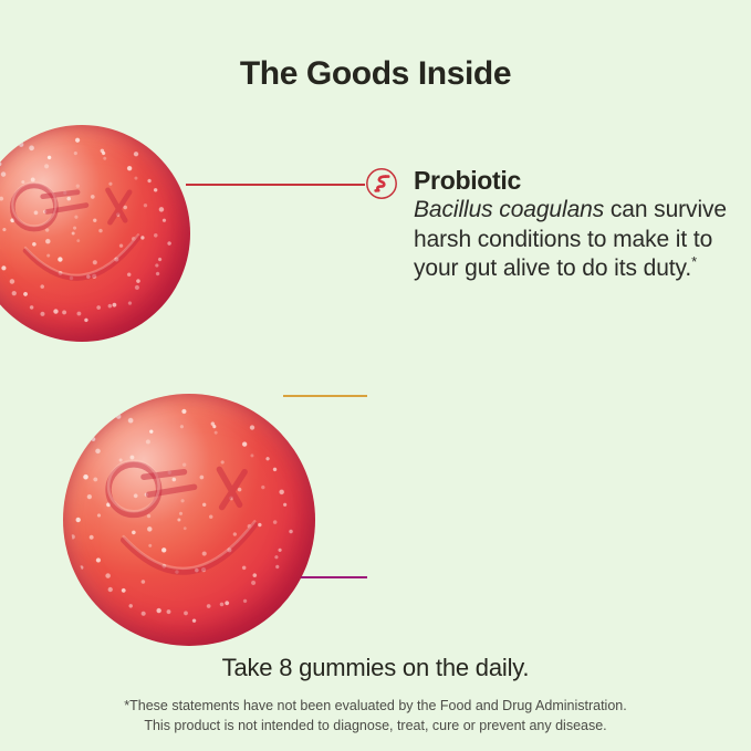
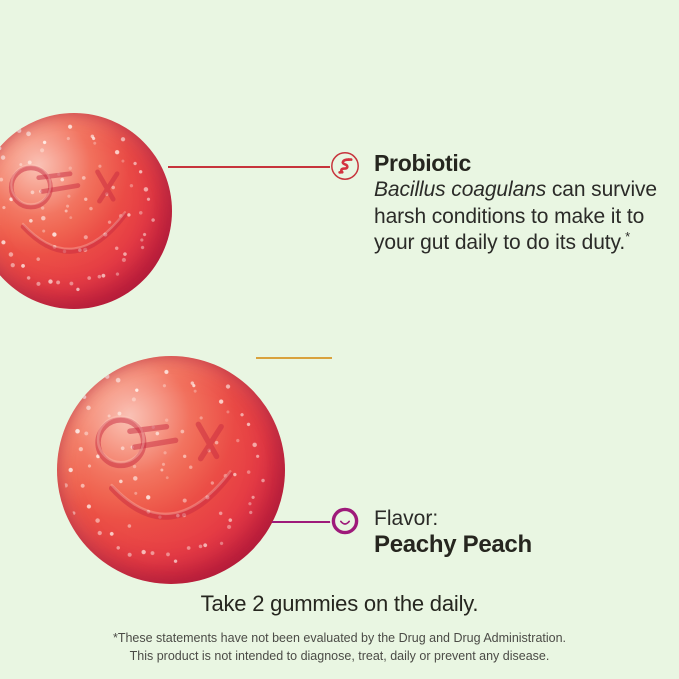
- The Goods Inside
  Probiotic
- Bacillus coagulans can survive harsh conditions to make it to your gut alive to do its duty.*
+ Bacillus coagulans can survive harsh conditions to make it to your gut daily to do its duty.*
+ Flavor:
+ Peachy Peach
- Take 8 gummies on the daily.
+ Take 2 gummies on the daily.
- *These statements have not been evaluated by the Food and Drug Administration.
+ *These statements have not been evaluated by the Drug and Drug Administration.
- This product is not intended to diagnose, treat, cure or prevent any disease.
+ This product is not intended to diagnose, treat, daily or prevent any disease.
